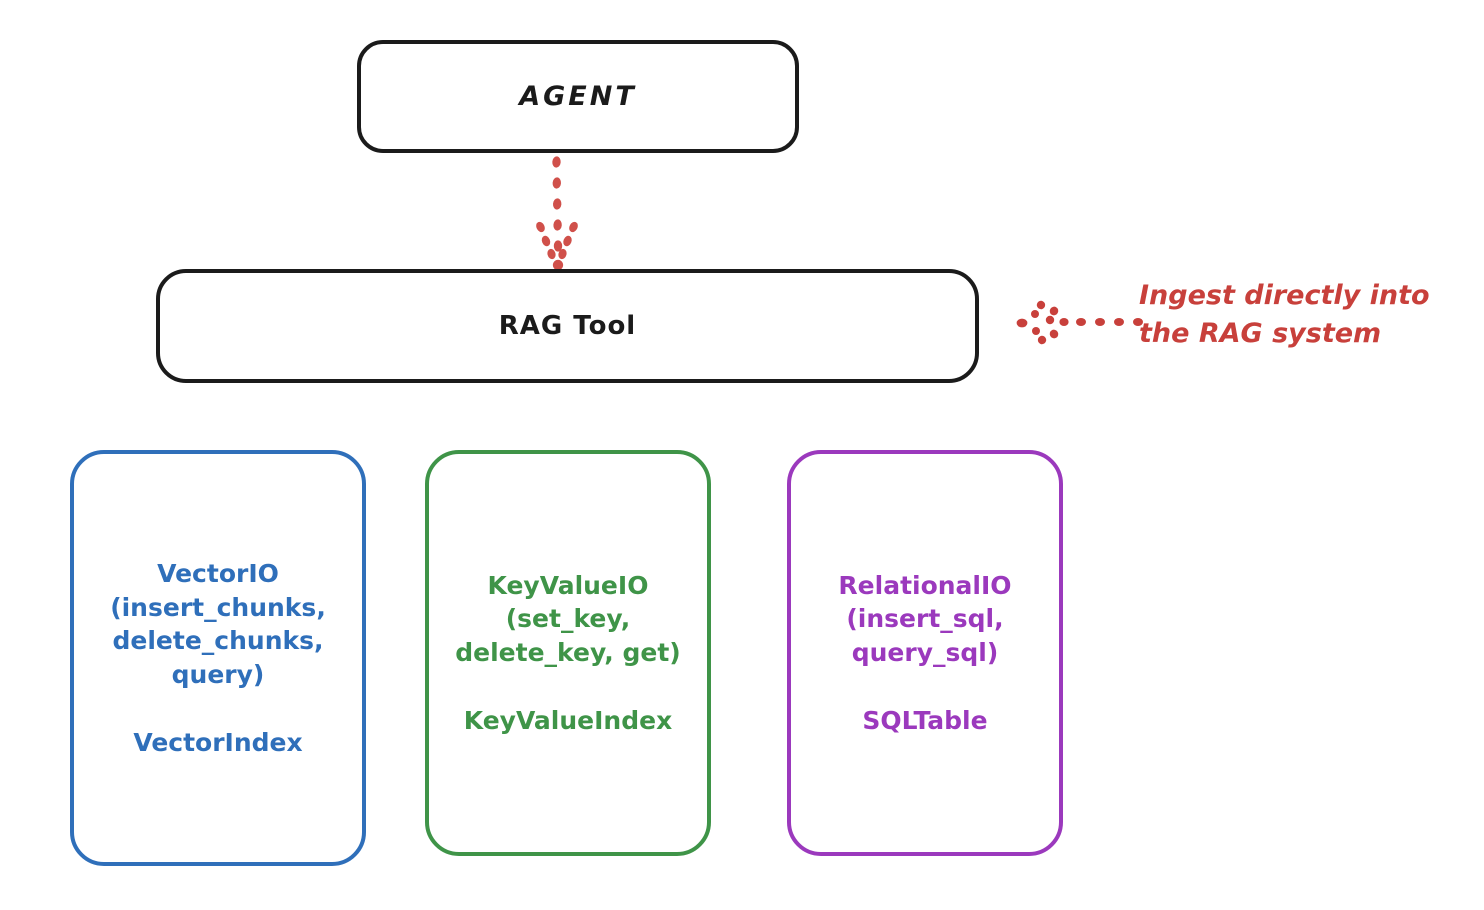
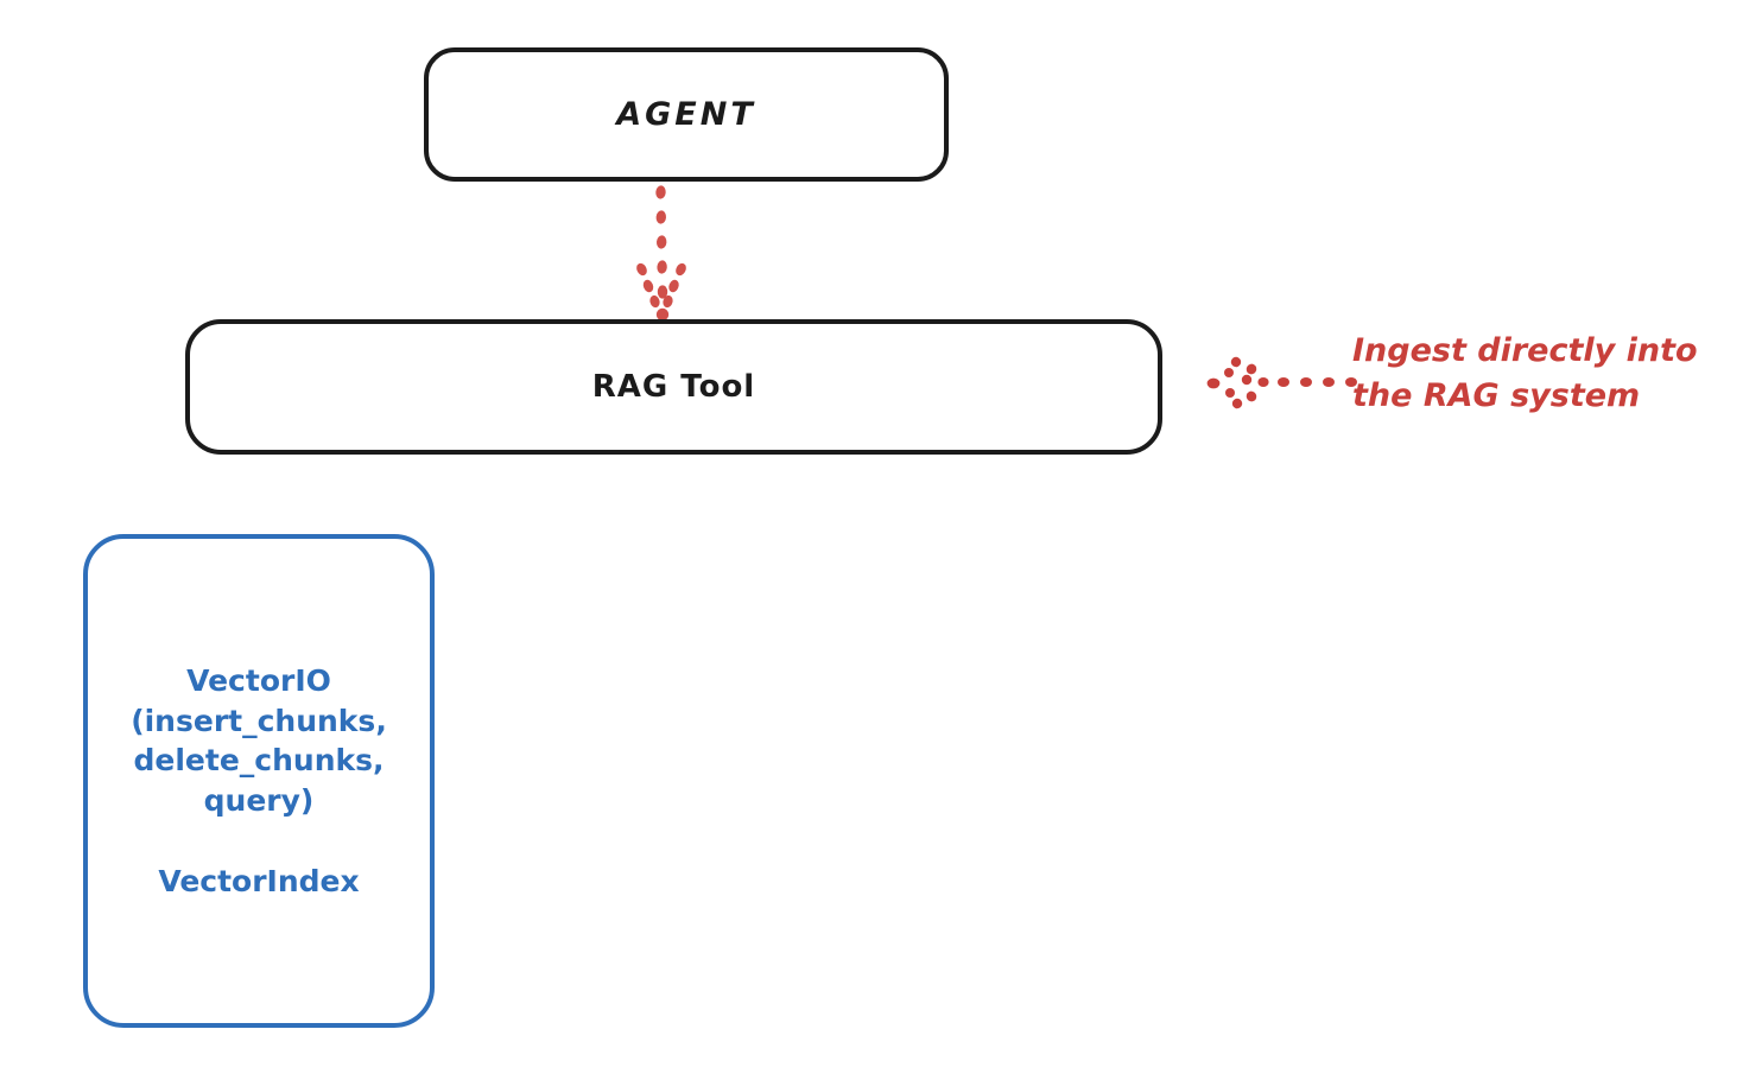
  AGENT
  RAG Tool
  Ingest directly into
  the RAG system
  VectorIO
  (insert_chunks,
  delete_chunks,
  query)
  VectorIndex
- KeyValueIO
- (set_key,
- delete_key, get)
- KeyValueIndex
- RelationalIO
- (insert_sql,
- query_sql)
- SQLTable
